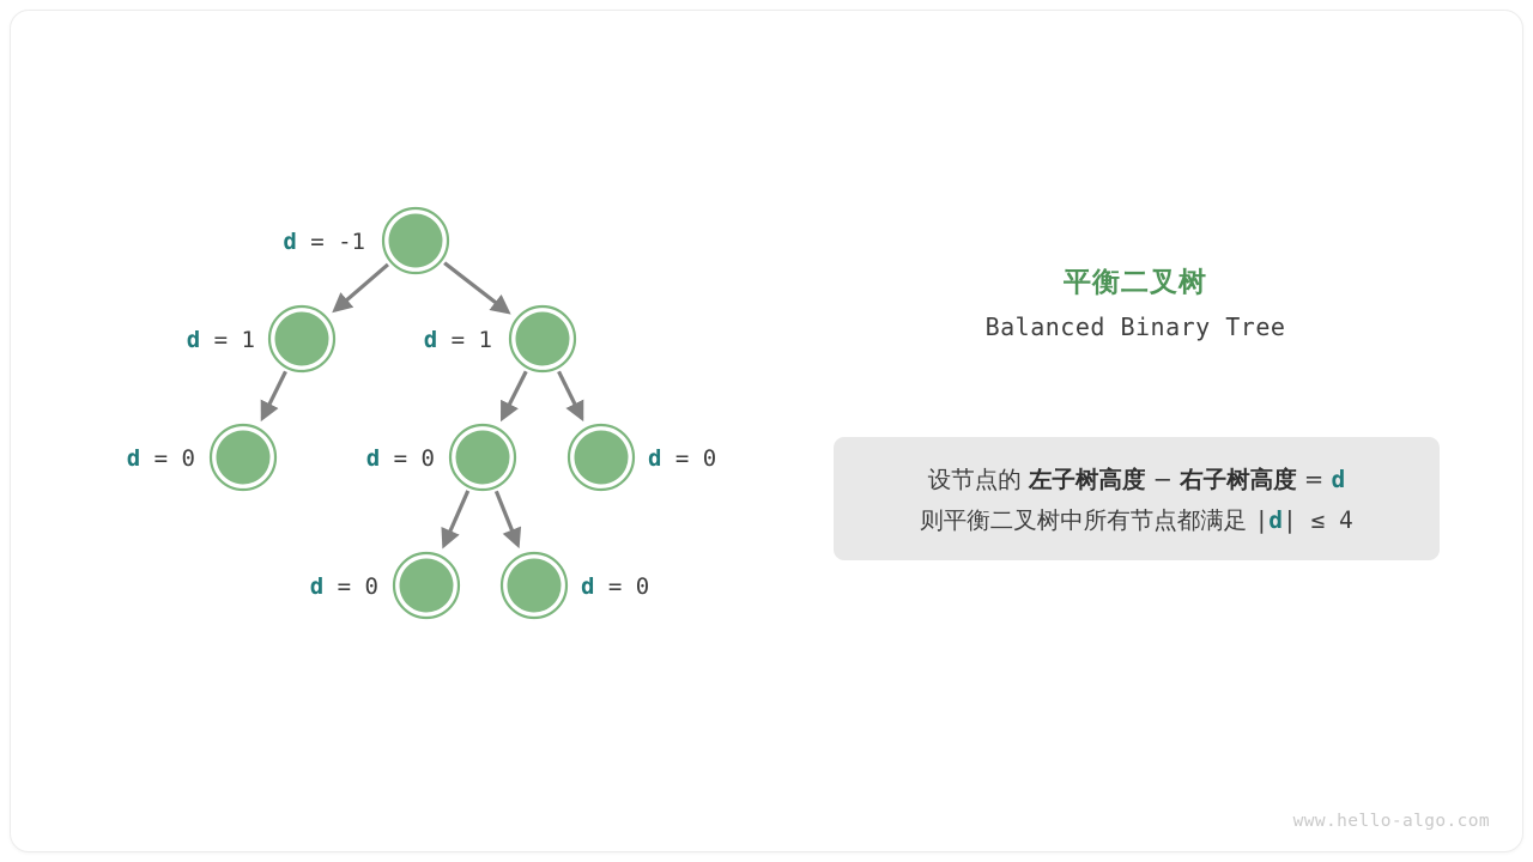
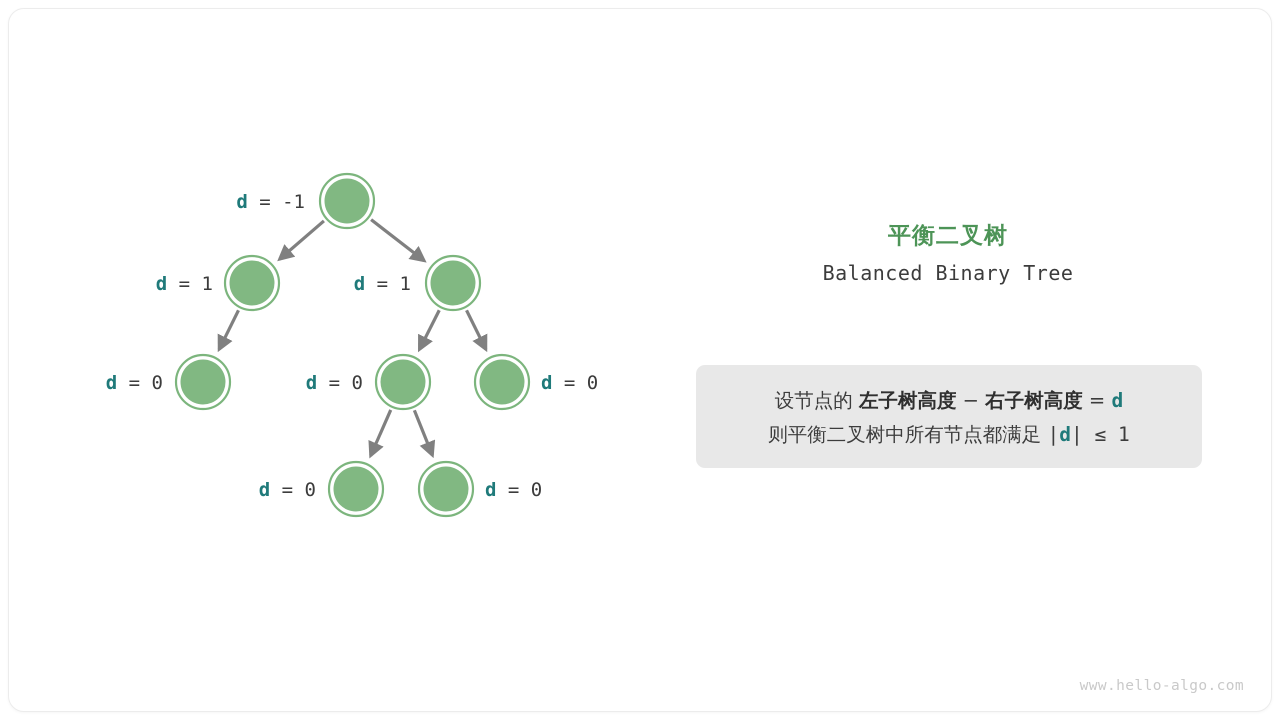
  d = -1
  d = 1
  d = 1
  d = 0
  d = 0
  d = 0
  d = 0
  d = 0
  平衡二叉树
  Balanced Binary Tree
  设节点的 左子树高度 − 右子树高度 = d
- 则平衡二叉树中所有节点都满足 |d| ≤ 4
+ 则平衡二叉树中所有节点都满足 |d| ≤ 1
  www.hello-algo.com
